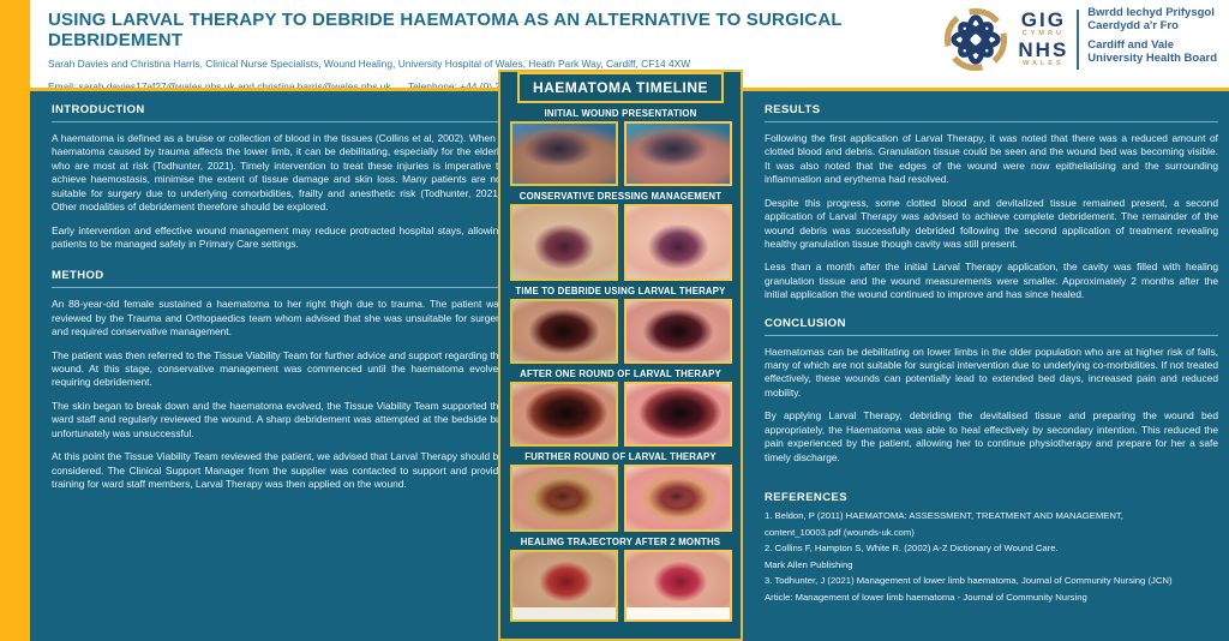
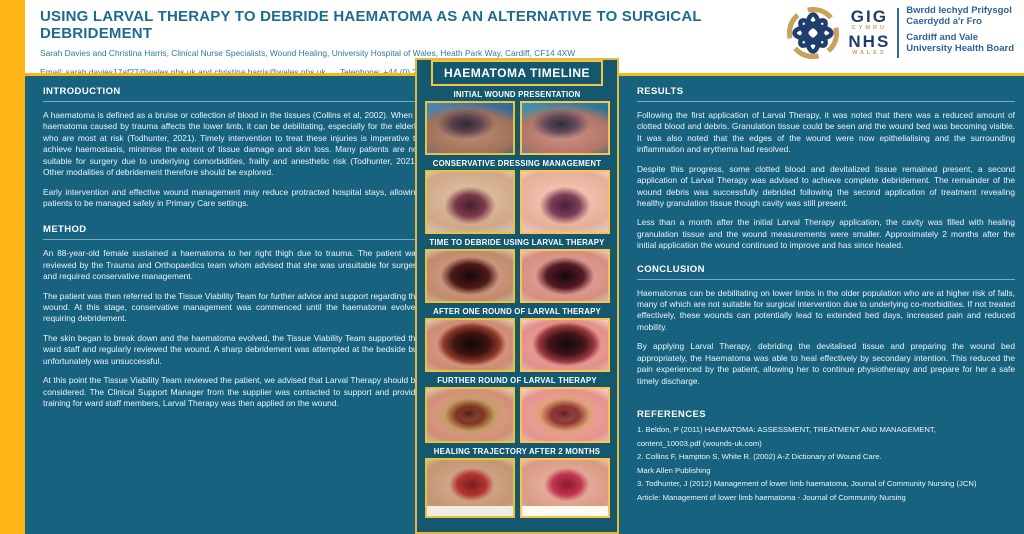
  USING LARVAL THERAPY TO DEBRIDE HAEMATOMA AS AN ALTERNATIVE TO SURGICAL DEBRIDEMENT
  Sarah Davies and Christina Harris, Clinical Nurse Specialists, Wound Healing, University Hospital of Wales, Heath Park Way, Cardiff, CF14 4XW
  Email: sarah.davies17af27@wales.nhs.uk and christina.harris@wales.nhs.uk Telephone: +44 (0)
  GIG
  NHS
  Bwrdd Iechyd Prifysgol
  Caerdydd a'r Fro
  Cardiff and Vale
  University Health Board
  INTRODUCTION
  A haematoma is defined as a bruise or collection of blood in the tissues (Collins et al, 2002). When haematoma caused by trauma affects the lower limb, it can be debilitating, especially for the elder who are most at risk (Todhunter, 2021). Timely intervention to treat these injuries is imperative achieve haemostasis, minimise the extent of tissue damage and skin loss. Many patients are n suitable for surgery due to underlying comorbidities, frailty and anesthetic risk (Todhunter, 2021 Other modalities of debridement therefore should be explored.
  Early intervention and effective wound management may reduce protracted hospital stays, allowin patients to be managed safely in Primary Care settings.
  METHOD
  An 88-year-old female sustained a haematoma to her right thigh due to trauma. The patient wa reviewed by the Trauma and Orthopaedics team whom advised that she was unsuitable for surge and required conservative management.
  The patient was then referred to the Tissue Viability Team for further advice and support regarding th wound. At this stage, conservative management was commenced until the haematoma evolve requiring debridement.
  The skin began to break down and the haematoma evolved, the Tissue Viability Team supported th ward staff and regularly reviewed the wound. A sharp debridement was attempted at the bedside b unfortunately was unsuccessful.
  At this point the Tissue Viability Team reviewed the patient, we advised that Larval Therapy should b considered. The Clinical Support Manager from the supplier was contacted to support and provid training for ward staff members, Larval Therapy was then applied on the wound.
  HAEMATOMA TIMELINE
  INITIAL WOUND PRESENTATION
  CONSERVATIVE DRESSING MANAGEMENT
  TIME TO DEBRIDE USING LARVAL THERAPY
  AFTER ONE ROUND OF LARVAL THERAPY
  FURTHER ROUND OF LARVAL THERAPY
  HEALING TRAJECTORY AFTER 2 MONTHS
  RESULTS
  Following the first application of Larval Therapy, it was noted that there was a reduced amount of clotted blood and debris. Granulation tissue could be seen and the wound bed was becoming visible. It was also noted that the edges of the wound were now epithelialising and the surrounding inflammation and erythema had resolved.
  Despite this progress, some clotted blood and devitalized tissue remained present, a second application of Larval Therapy was advised to achieve complete debridement. The remainder of the wound debris was successfully debrided following the second application of treatment revealing healthy granulation tissue though cavity was still present.
  Less than a month after the initial Larval Therapy application, the cavity was filled with healing granulation tissue and the wound measurements were smaller. Approximately 2 months after the initial application the wound continued to improve and has since healed.
  CONCLUSION
  Haematomas can be debilitating on lower limbs in the older population who are at higher risk of falls, many of which are not suitable for surgical intervention due to underlying co-morbidities. If not treated effectively, these wounds can potentially lead to extended bed days, increased pain and reduced mobility.
  By applying Larval Therapy, debriding the devitalised tissue and preparing the wound bed appropriately, the Haematoma was able to heal effectively by secondary intention. This reduced the pain experienced by the patient, allowing her to continue physiotherapy and prepare for her a safe timely discharge.
  REFERENCES
  1. Beldon, P (2011) HAEMATOMA: ASSESSMENT, TREATMENT AND MANAGEMENT,
  content_10003.pdf (wounds-uk.com)
  2. Collins F, Hampton S, White R. (2002) A-Z Dictionary of Wound Care.
  Mark Allen Publishing
- 3. Todhunter, J (2021) Management of lower limb haematoma, Journal of Community Nursing (JCN)
+ 3. Todhunter, J (2012) Management of lower limb haematoma, Journal of Community Nursing (JCN)
  Article: Management of lower limb haematoma - Journal of Community Nursing
